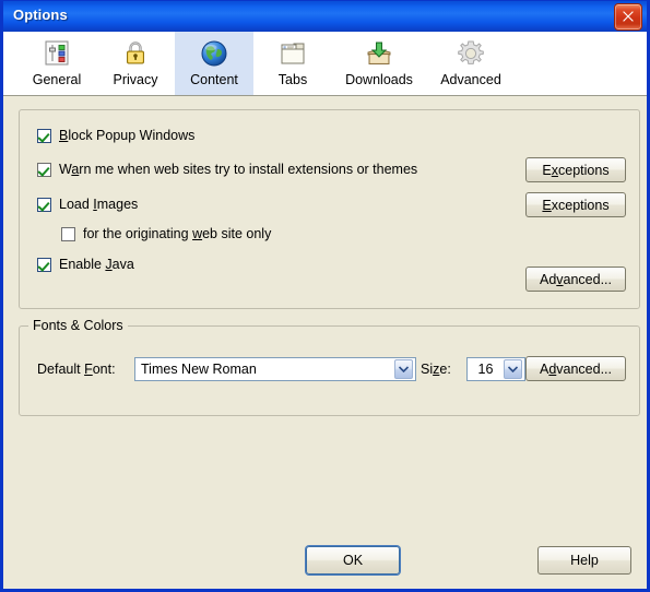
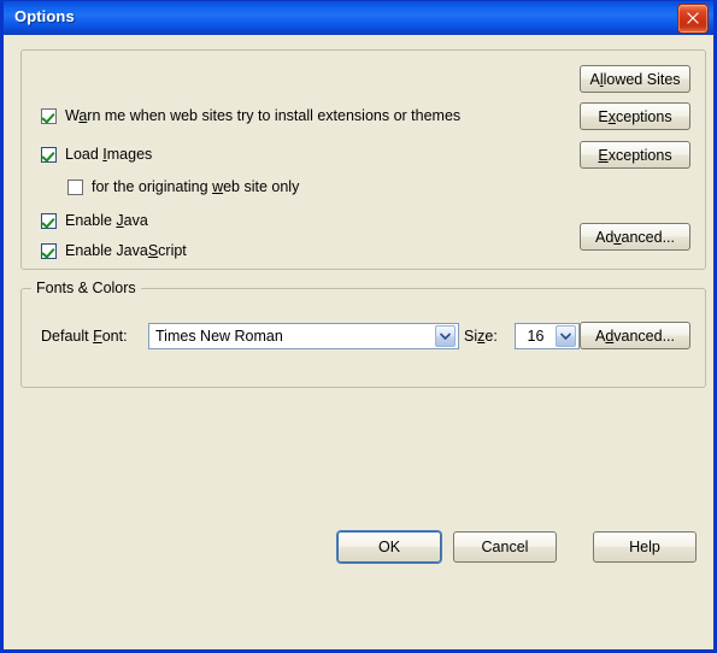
  Options
- General
- Privacy
- Content
- Tabs
- Downloads
- Advanced
- Block Popup Windows
  Warn me when web sites try to install extensions or themes
  Load Images
  for the originating web site only
  Enable Java
+ Enable JavaScript
+ Allowed Sites
  Exceptions
  Exceptions
  Advanced...
  Fonts & Colors
  Default Font:
  Times New Roman
  Size:
  16
  Advanced...
  OK
+ Cancel
  Help
